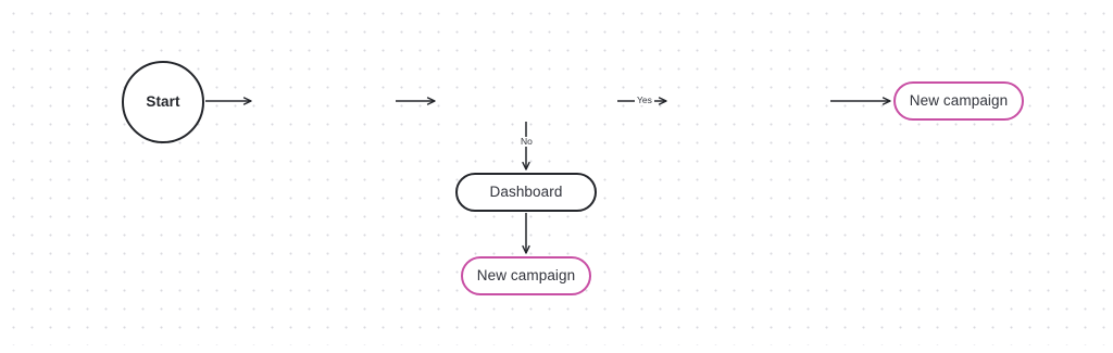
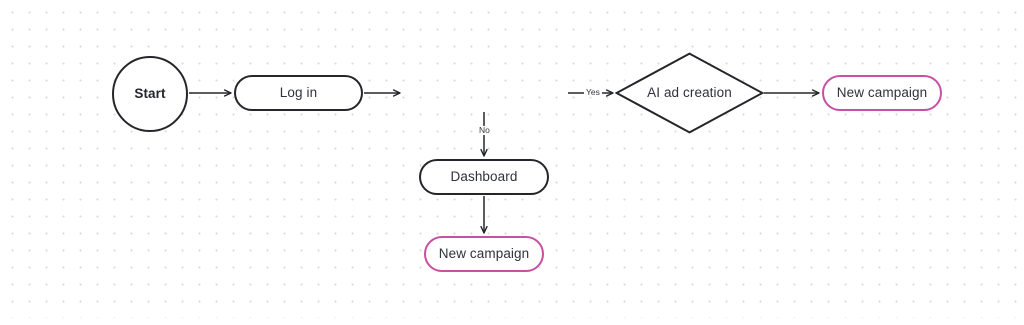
  Start
+ Log in
+ AI ad creation
  New campaign
  Dashboard
  New campaign
  Yes
  No
